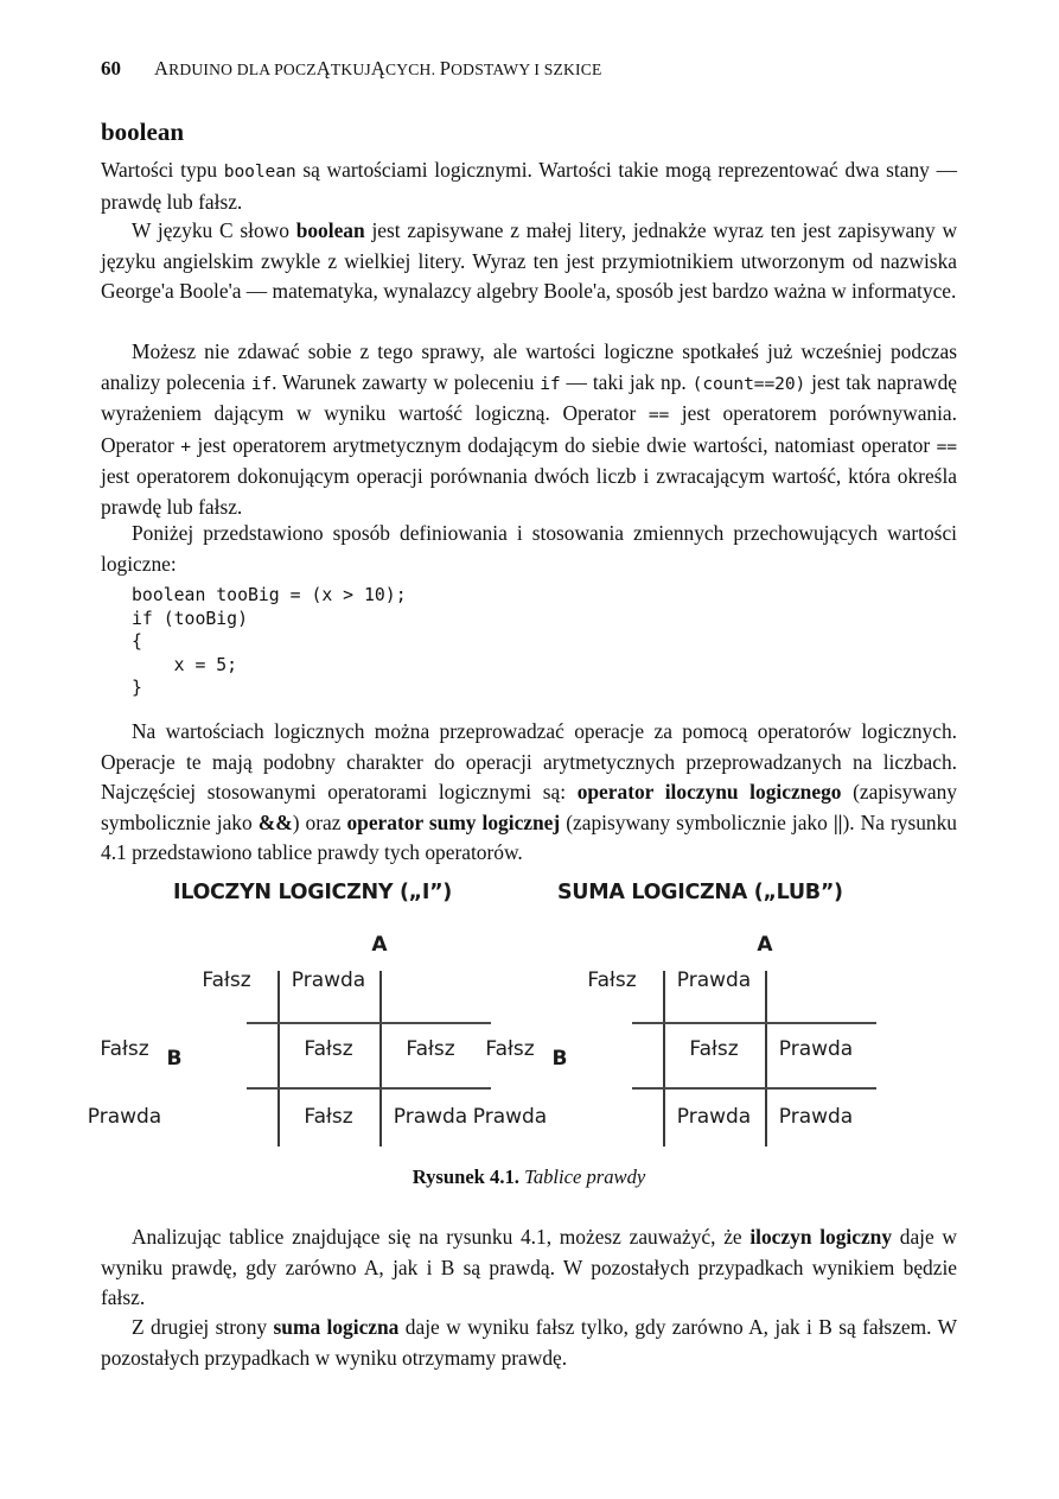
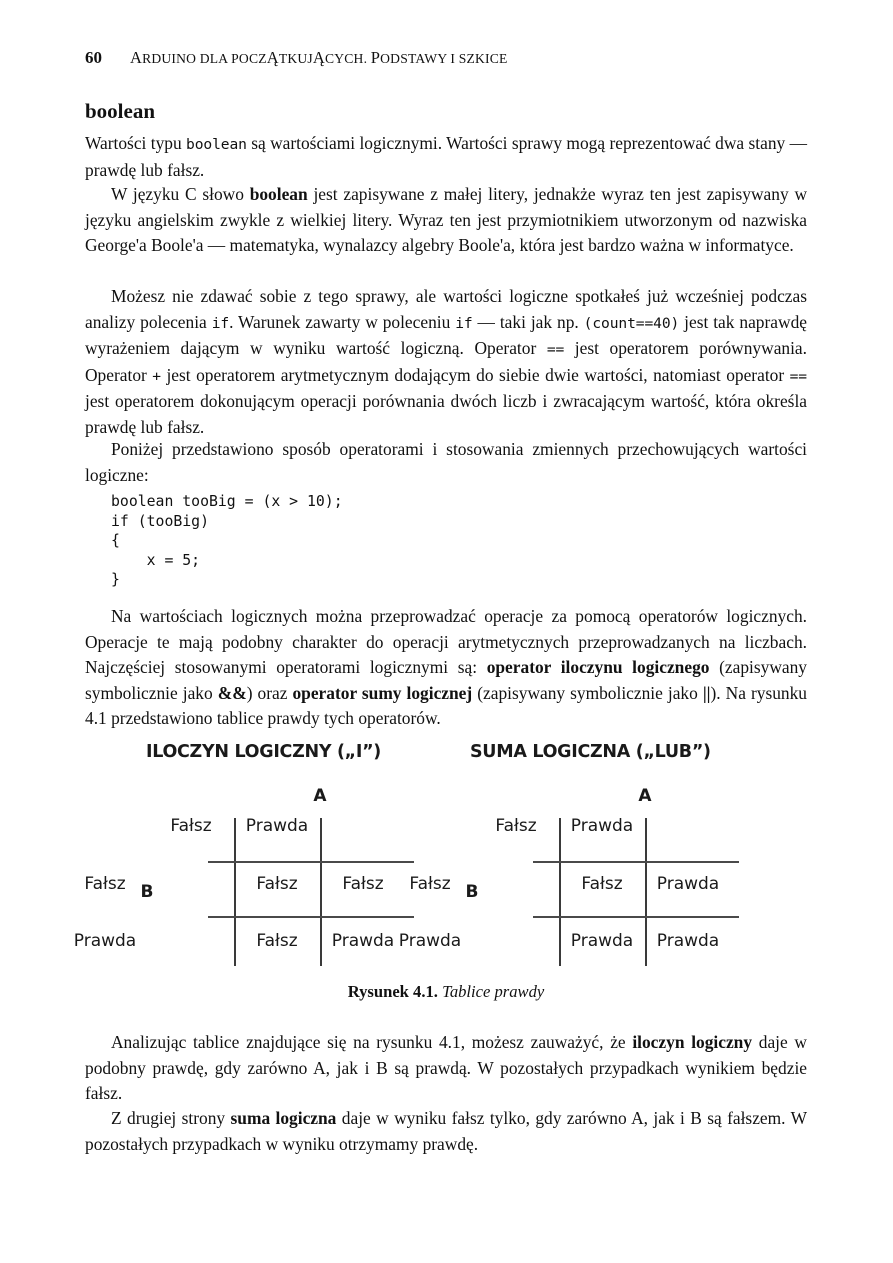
  60 ARDUINO DLA POCZĄTKUJĄCYCH. PODSTAWY I SZKICE
  boolean
- Wartości typu boolean są wartościami logicznymi. Wartości takie mogą reprezentować dwa stany — prawdę lub fałsz.
+ Wartości typu boolean są wartościami logicznymi. Wartości sprawy mogą reprezentować dwa stany — prawdę lub fałsz.
- W języku C słowo boolean jest zapisywane z małej litery, jednakże wyraz ten jest zapi­sywany w języku angielskim zwykle z wielkiej litery. Wyraz ten jest przymiotnikiem utwo­rzonym od nazwiska George'a Boole'a — matematyka, wynalazcy algebry Boole'a, sposób jest bardzo ważna w informatyce.
+ W języku C słowo boolean jest zapisywane z małej litery, jednakże wyraz ten jest zapi­sywany w języku angielskim zwykle z wielkiej litery. Wyraz ten jest przymiotnikiem utwo­rzonym od nazwiska George'a Boole'a — matematyka, wynalazcy algebry Boole'a, która jest bardzo ważna w informatyce.
- Możesz nie zdawać sobie z tego sprawy, ale wartości logiczne spotkałeś już wcześniej podczas analizy polecenia if. Warunek zawarty w poleceniu if — taki jak np. (count==20) jest tak naprawdę wyrażeniem dającym w wyniku wartość logiczną. Operator == jest ope­ratorem porównywania. Operator + jest operatorem arytmetycznym dodającym do siebie dwie wartości, natomiast operator == jest operatorem dokonującym operacji porównania dwóch liczb i zwracającym wartość, która określa prawdę lub fałsz.
+ Możesz nie zdawać sobie z tego sprawy, ale wartości logiczne spotkałeś już wcześniej podczas analizy polecenia if. Warunek zawarty w poleceniu if — taki jak np. (count==40) jest tak naprawdę wyrażeniem dającym w wyniku wartość logiczną. Operator == jest ope­ratorem porównywania. Operator + jest operatorem arytmetycznym dodającym do siebie dwie wartości, natomiast operator == jest operatorem dokonującym operacji porównania dwóch liczb i zwracającym wartość, która określa prawdę lub fałsz.
- Poniżej przedstawiono sposób definiowania i stosowania zmiennych przechowujących wartości logiczne:
+ Poniżej przedstawiono sposób operatorami i stosowania zmiennych przechowujących wartości logiczne:
  boolean tooBig = (x > 10);
  if (tooBig)
  {
  x = 5;
  }
  Na wartościach logicznych można przeprowadzać operacje za pomocą operatorów lo­gicznych. Operacje te mają podobny charakter do operacji arytmetycznych przeprowadza­nych na liczbach. Najczęściej stosowanymi operatorami logicznymi są: operator iloczynu logicznego (zapisywany symbolicznie jako &&) oraz operator sumy logicznej (zapisywany symbolicznie jako ||). Na rysunku 4.1 przedstawiono tablice prawdy tych operatorów.
  ILOCZYN LOGICZNY („I”)
  SUMA LOGICZNA („LUB”)
  A
  B
  Fałsz
  Prawda
  Fałsz
  Prawda
  Fałsz
  Fałsz
  Fałsz
  Prawda
  A
  B
  Fałsz
  Prawda
  Fałsz
  Prawda
  Fałsz
  Prawda
  Prawda
  Prawda
  Rysunek 4.1. Tablice prawdy
- Analizując tablice znajdujące się na rysunku 4.1, możesz zauważyć, że iloczyn logiczny daje w wyniku prawdę, gdy zarówno A, jak i B są prawdą. W pozostałych przypadkach wy­nikiem będzie fałsz.
+ Analizując tablice znajdujące się na rysunku 4.1, możesz zauważyć, że iloczyn logiczny daje w podobny prawdę, gdy zarówno A, jak i B są prawdą. W pozostałych przypadkach wy­nikiem będzie fałsz.
  Z drugiej strony suma logiczna daje w wyniku fałsz tylko, gdy zarówno A, jak i B są fał­szem. W pozostałych przypadkach w wyniku otrzymamy prawdę.
